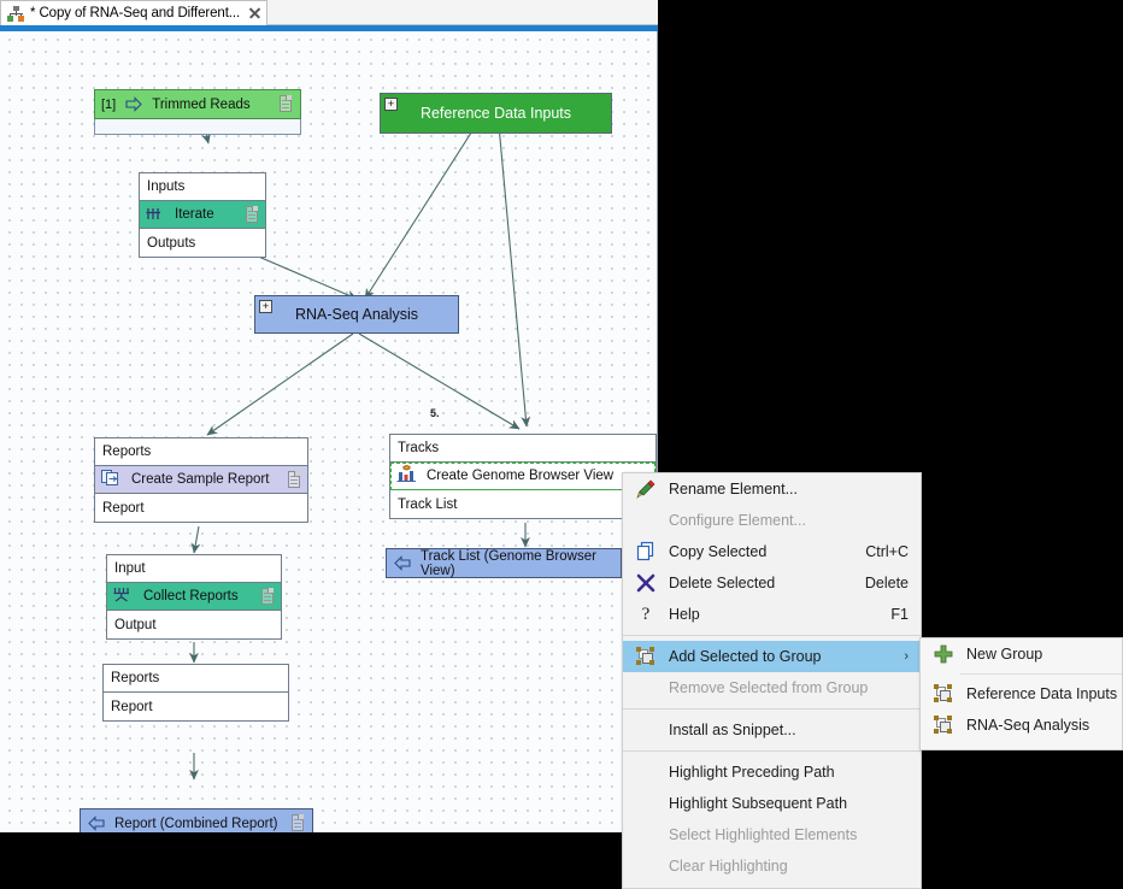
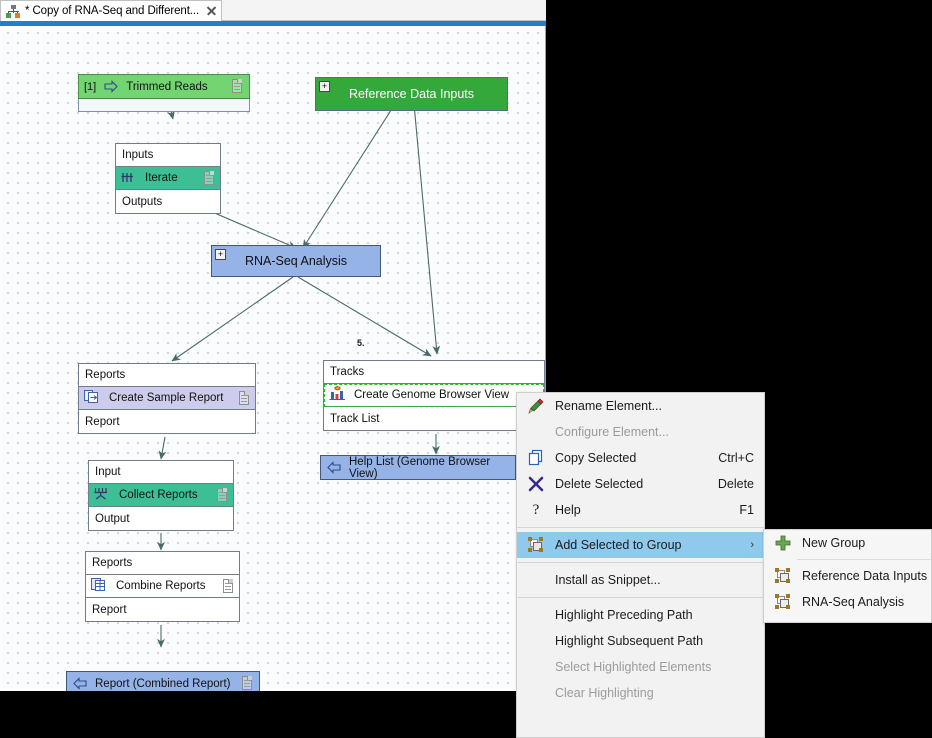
  * Copy of RNA-Seq and Different...
  5.
  [1]
  Trimmed Reads
  +
  Reference Data Inputs
  Inputs
  Iterate
  Outputs
  +
  RNA-Seq Analysis
  Reports
  Create Sample Report
  Report
  Tracks
  Create Genome Browser View
  Track List
- Track List (Genome Browser View)
+ Help List (Genome Browser View)
  Input
  Collect Reports
  Output
  Reports
+ Combine Reports
  Report
  Report (Combined Report)
  Rename Element...
  Configure Element...
  Copy Selected
  Ctrl+C
  Delete Selected
  Delete
  ?
  Help
  F1
  Add Selected to Group
  ›
- Remove Selected from Group
  Install as Snippet...
  Highlight Preceding Path
  Highlight Subsequent Path
  Select Highlighted Elements
  Clear Highlighting
  New Group
  Reference Data Inputs
  RNA-Seq Analysis
